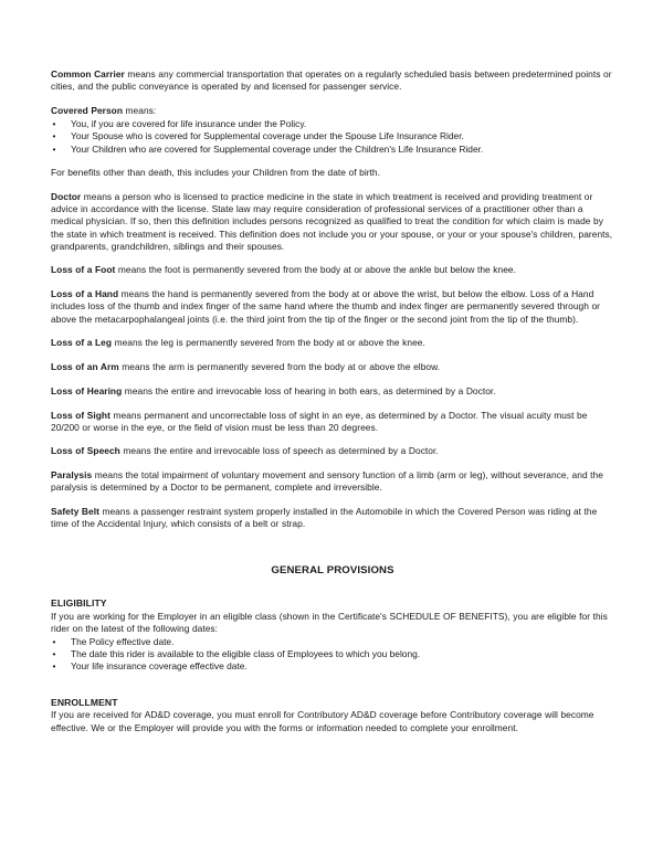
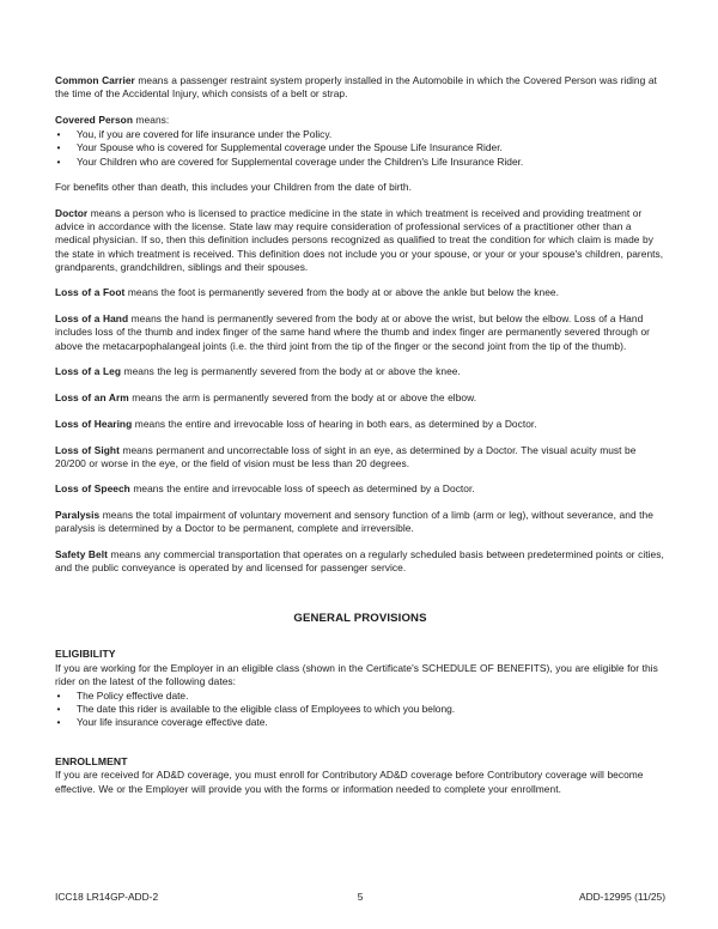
- Common Carrier means any commercial transportation that operates on a regularly scheduled basis between predetermined points or cities, and the public conveyance is operated by and licensed for passenger service.
+ Common Carrier means a passenger restraint system properly installed in the Automobile in which the Covered Person was riding at the time of the Accidental Injury, which consists of a belt or strap.
  Covered Person means:
  •
  You, if you are covered for life insurance under the Policy.
  •
  Your Spouse who is covered for Supplemental coverage under the Spouse Life Insurance Rider.
  •
  Your Children who are covered for Supplemental coverage under the Children's Life Insurance Rider.
  For benefits other than death, this includes your Children from the date of birth.
  Doctor means a person who is licensed to practice medicine in the state in which treatment is received and providing treatment or advice in accordance with the license. State law may require consideration of professional services of a practitioner other than a medical physician. If so, then this definition includes persons recognized as qualified to treat the condition for which claim is made by the state in which treatment is received. This definition does not include you or your spouse, or your or your spouse's children, parents, grandparents, grandchildren, siblings and their spouses.
  Loss of a Foot means the foot is permanently severed from the body at or above the ankle but below the knee.
  Loss of a Hand means the hand is permanently severed from the body at or above the wrist, but below the elbow. Loss of a Hand includes loss of the thumb and index finger of the same hand where the thumb and index finger are permanently severed through or above the metacarpophalangeal joints (i.e. the third joint from the tip of the finger or the second joint from the tip of the thumb).
  Loss of a Leg means the leg is permanently severed from the body at or above the knee.
  Loss of an Arm means the arm is permanently severed from the body at or above the elbow.
  Loss of Hearing means the entire and irrevocable loss of hearing in both ears, as determined by a Doctor.
  Loss of Sight means permanent and uncorrectable loss of sight in an eye, as determined by a Doctor. The visual acuity must be 20/200 or worse in the eye, or the field of vision must be less than 20 degrees.
  Loss of Speech means the entire and irrevocable loss of speech as determined by a Doctor.
  Paralysis means the total impairment of voluntary movement and sensory function of a limb (arm or leg), without severance, and the paralysis is determined by a Doctor to be permanent, complete and irreversible.
- Safety Belt means a passenger restraint system properly installed in the Automobile in which the Covered Person was riding at the time of the Accidental Injury, which consists of a belt or strap.
+ Safety Belt means any commercial transportation that operates on a regularly scheduled basis between predetermined points or cities, and the public conveyance is operated by and licensed for passenger service.
  GENERAL PROVISIONS
  ELIGIBILITY
  If you are working for the Employer in an eligible class (shown in the Certificate's SCHEDULE OF BENEFITS), you are eligible for this rider on the latest of the following dates:
  •
  The Policy effective date.
  •
  The date this rider is available to the eligible class of Employees to which you belong.
  •
  Your life insurance coverage effective date.
  ENROLLMENT
  If you are received for AD&D coverage, you must enroll for Contributory AD&D coverage before Contributory coverage will become effective. We or the Employer will provide you with the forms or information needed to complete your enrollment.
+ ICC18 LR14GP-ADD-2
+ 5
+ ADD-12995 (11/25)
